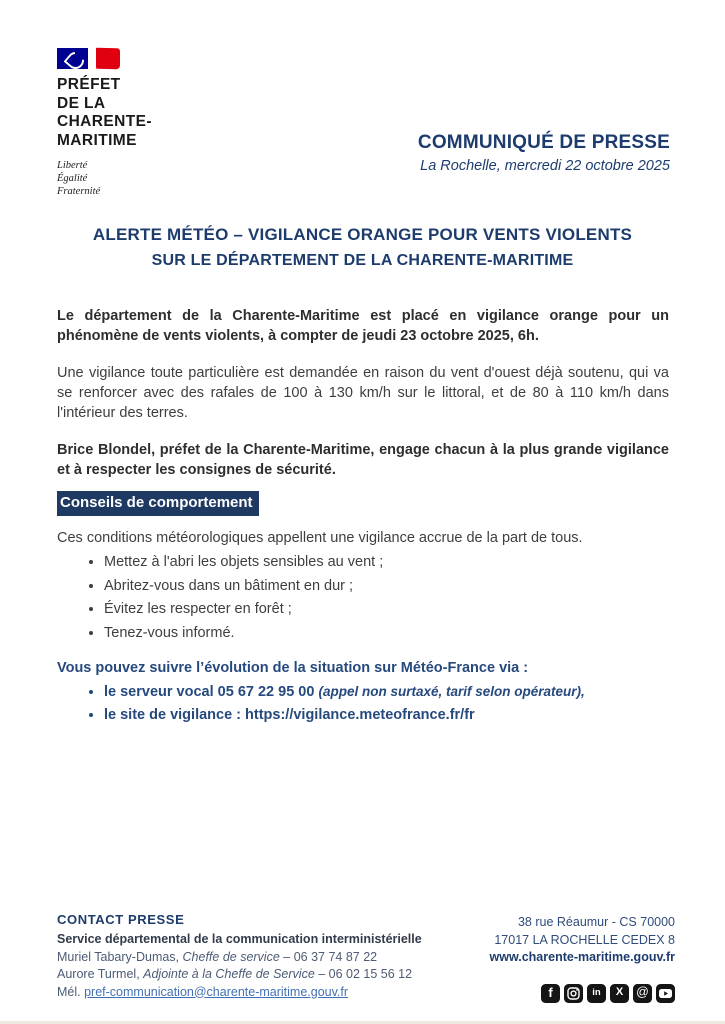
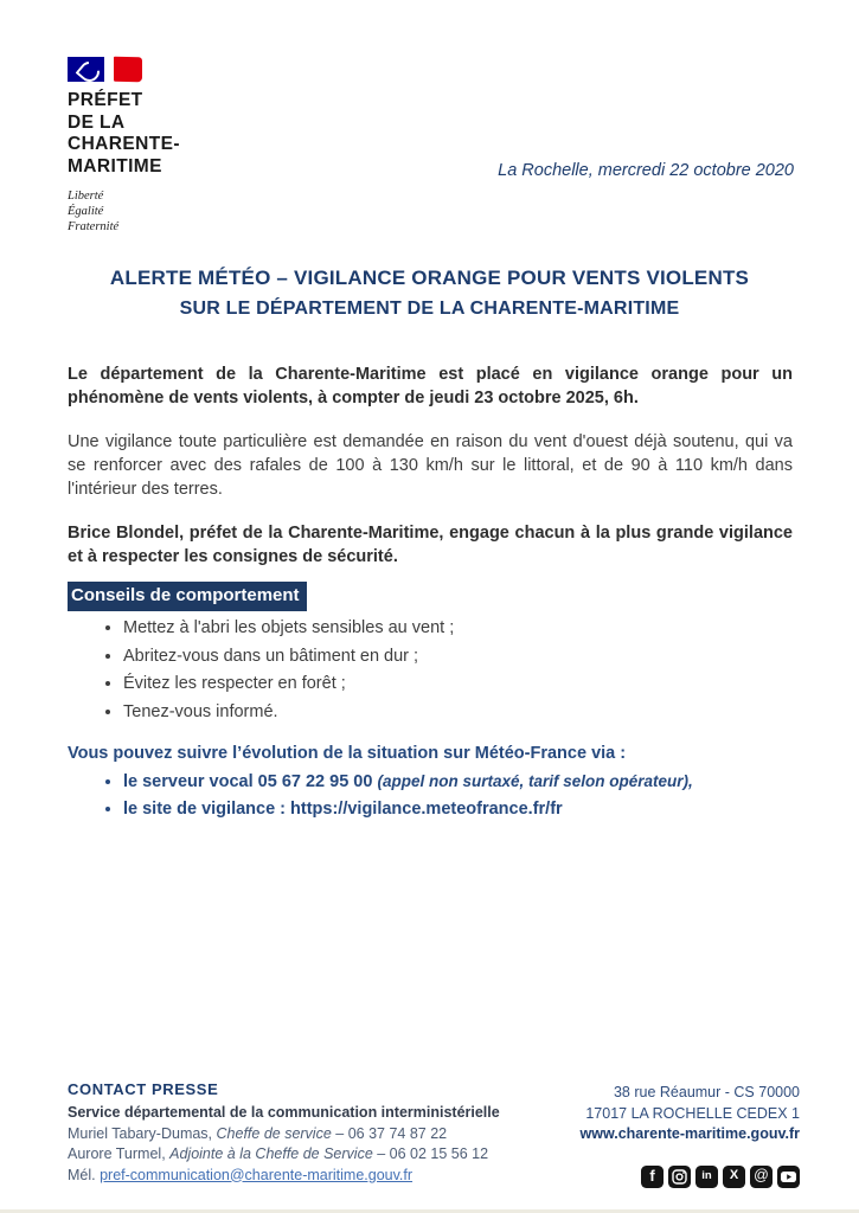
  PRÉFET
  DE LA
  CHARENTE-
  MARITIME
  Liberté
  Égalité
  Fraternité
- COMMUNIQUÉ DE PRESSE
- La Rochelle, mercredi 22 octobre 2025
+ La Rochelle, mercredi 22 octobre 2020
  ALERTE MÉTÉO – VIGILANCE ORANGE POUR VENTS VIOLENTS
  SUR LE DÉPARTEMENT DE LA CHARENTE-MARITIME
  Le département de la Charente-Maritime est placé en vigilance orange pour un phénomène de vents violents, à compter de jeudi 23 octobre 2025, 6h.
- Une vigilance toute particulière est demandée en raison du vent d'ouest déjà soutenu, qui va se renforcer avec des rafales de 100 à 130 km/h sur le littoral, et de 80 à 110 km/h dans l'intérieur des terres.
+ Une vigilance toute particulière est demandée en raison du vent d'ouest déjà soutenu, qui va se renforcer avec des rafales de 100 à 130 km/h sur le littoral, et de 90 à 110 km/h dans l'intérieur des terres.
  Brice Blondel, préfet de la Charente-Maritime, engage chacun à la plus grande vigilance et à respecter les consignes de sécurité.
  Conseils de comportement
- Ces conditions météorologiques appellent une vigilance accrue de la part de tous.
  Mettez à l'abri les objets sensibles au vent ;
  Abritez-vous dans un bâtiment en dur ;
  Évitez les respecter en forêt ;
  Tenez-vous informé.
  Vous pouvez suivre l’évolution de la situation sur Météo-France via :
  le serveur vocal 05 67 22 95 00 (appel non surtaxé, tarif selon opérateur),
  le site de vigilance : https://vigilance.meteofrance.fr/fr
  CONTACT PRESSE
  Service départemental de la communication interministérielle
  Muriel Tabary-Dumas, Cheffe de service – 06 37 74 87 22
  Aurore Turmel, Adjointe à la Cheffe de Service – 06 02 15 56 12
  Mél. pref-communication@charente-maritime.gouv.fr
  38 rue Réaumur - CS 70000
- 17017 LA ROCHELLE CEDEX 8
+ 17017 LA ROCHELLE CEDEX 1
  www.charente-maritime.gouv.fr
  f
  in
  X
  @
